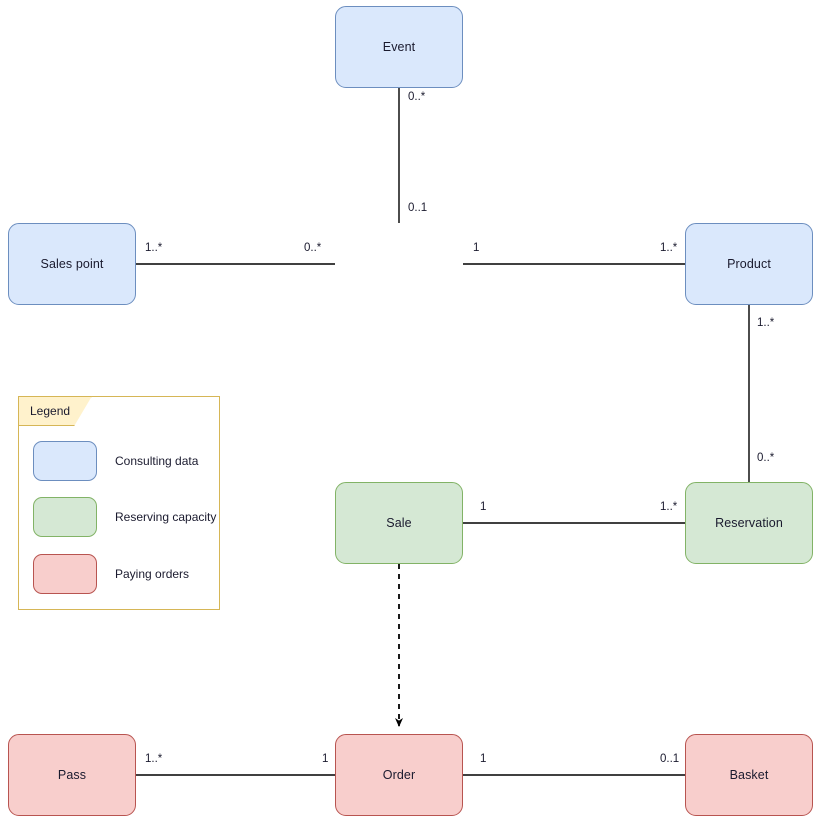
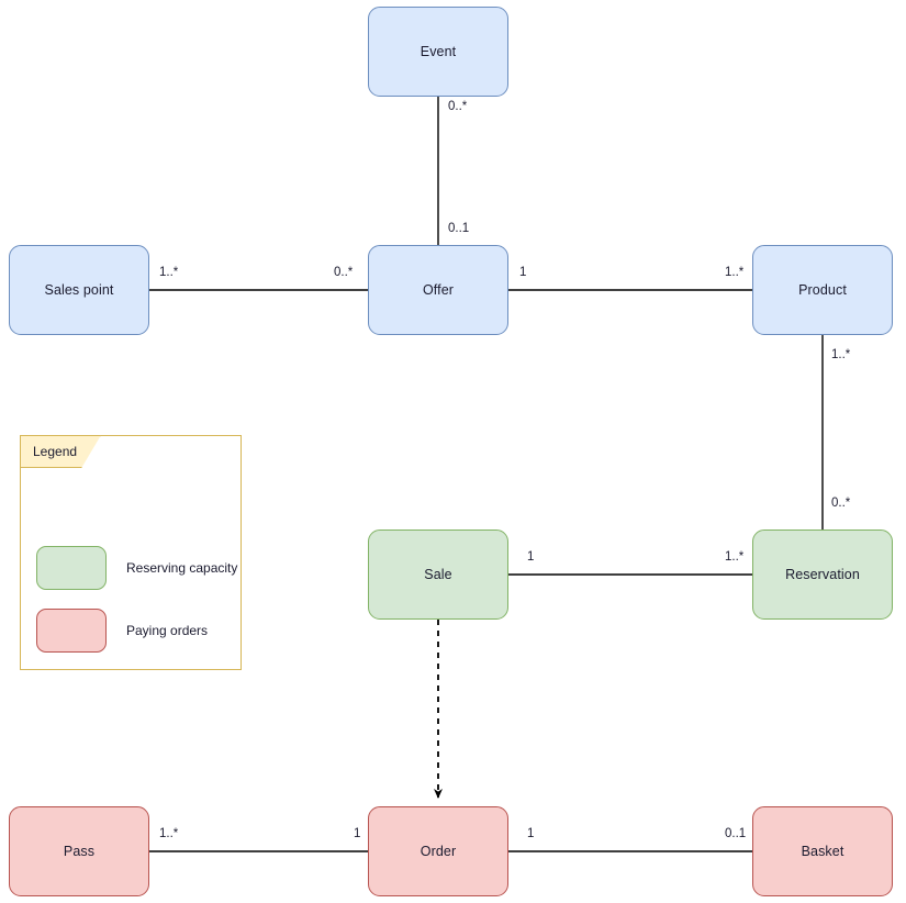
  Event
  Sales point
+ Offer
  Product
  Sale
  Reservation
  Pass
  Order
  Basket
  0..*
  0..1
  1..*
  0..*
  1
  1..*
  1..*
  0..*
  1
  1..*
  1..*
  1
  1
  0..1
  Legend
- Consulting data
  Reserving capacity
  Paying orders
